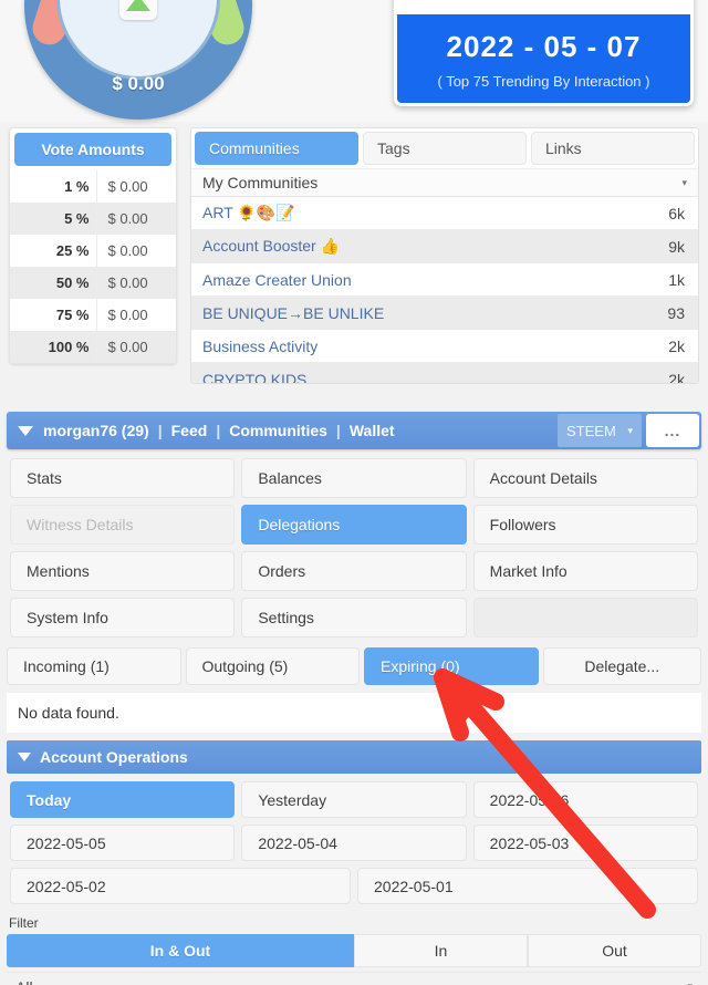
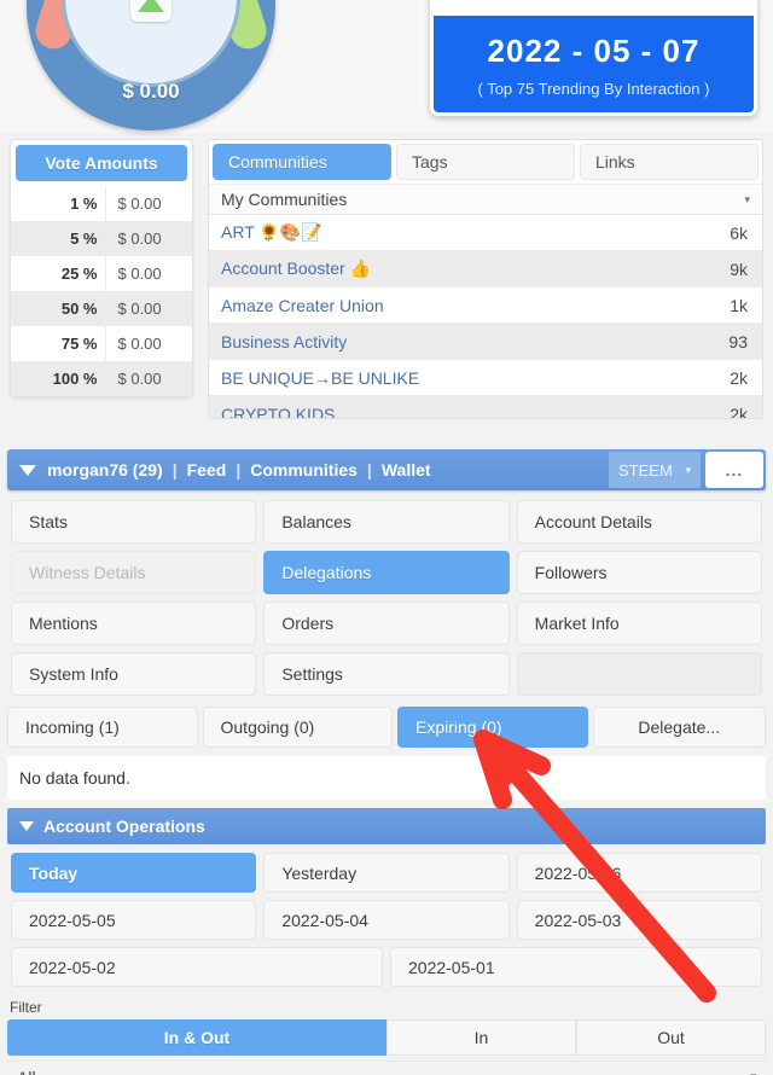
  $ 0.00
  2022 - 05 - 07
  ( Top 75 Trending By Interaction )
  Vote Amounts
  1 %	$ 0.00
  5 %	$ 0.00
  25 %	$ 0.00
  50 %	$ 0.00
  75 %	$ 0.00
  100 %	$ 0.00
  Communities
  Tags
  Links
  My Communities
  ▾
  ART 🌻🎨📝
  6k
  Account Booster 👍
  9k
  Amaze Creater Union
  1k
- BE UNIQUE→BE UNLIKE
+ Business Activity
  93
- Business Activity
+ BE UNIQUE→BE UNLIKE
  2k
  CRYPTO KIDS
  2k
  morgan76 (29)
  |
  Feed
  |
  Communities
  |
  Wallet
  STEEM
  ▾
  ...
  Stats
  Balances
  Account Details
  Witness Details
  Delegations
  Followers
  Mentions
  Orders
  Market Info
  System Info
  Settings
  Incoming (1)
- Outgoing (5)
+ Outgoing (0)
  Expiring (0)
  Delegate...
  No data found.
  Account Operations
  Today
  Yesterday
  2022-06
  2022-05-05
  2022-05-04
  2022-05-03
  2022-05-02
  2022-05-01
  Filter
  In & Out
  In
  Out
